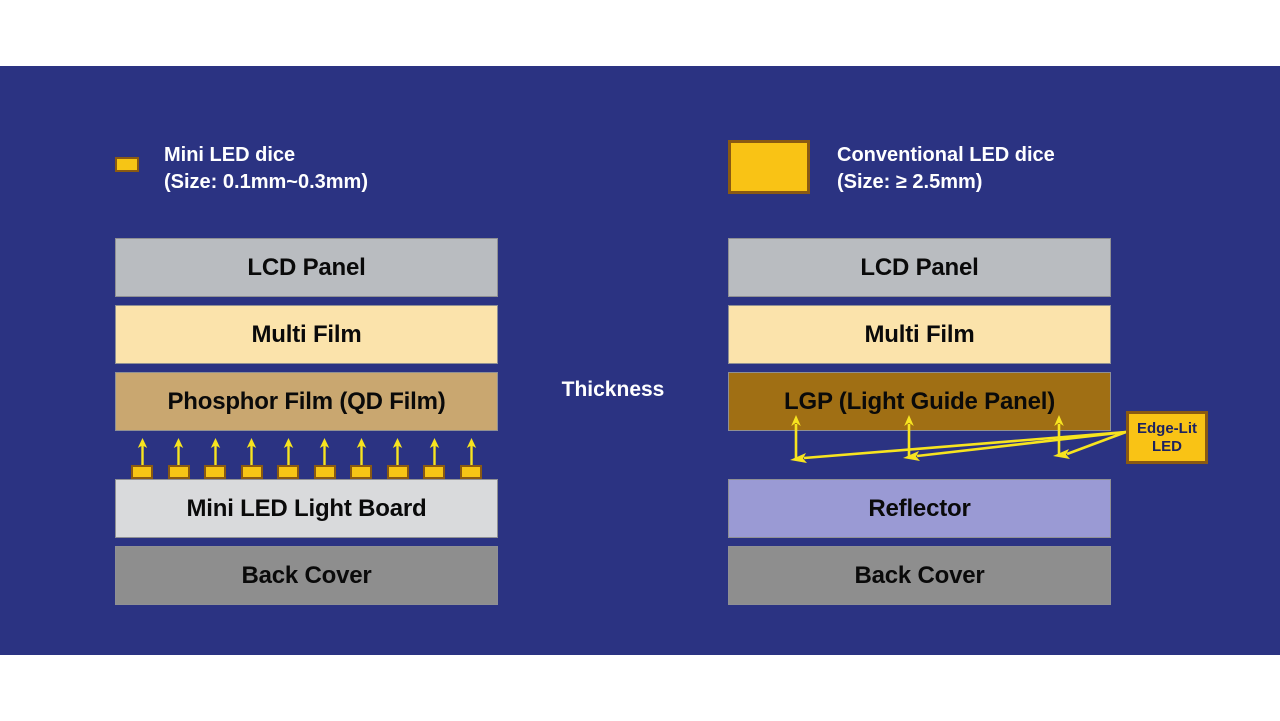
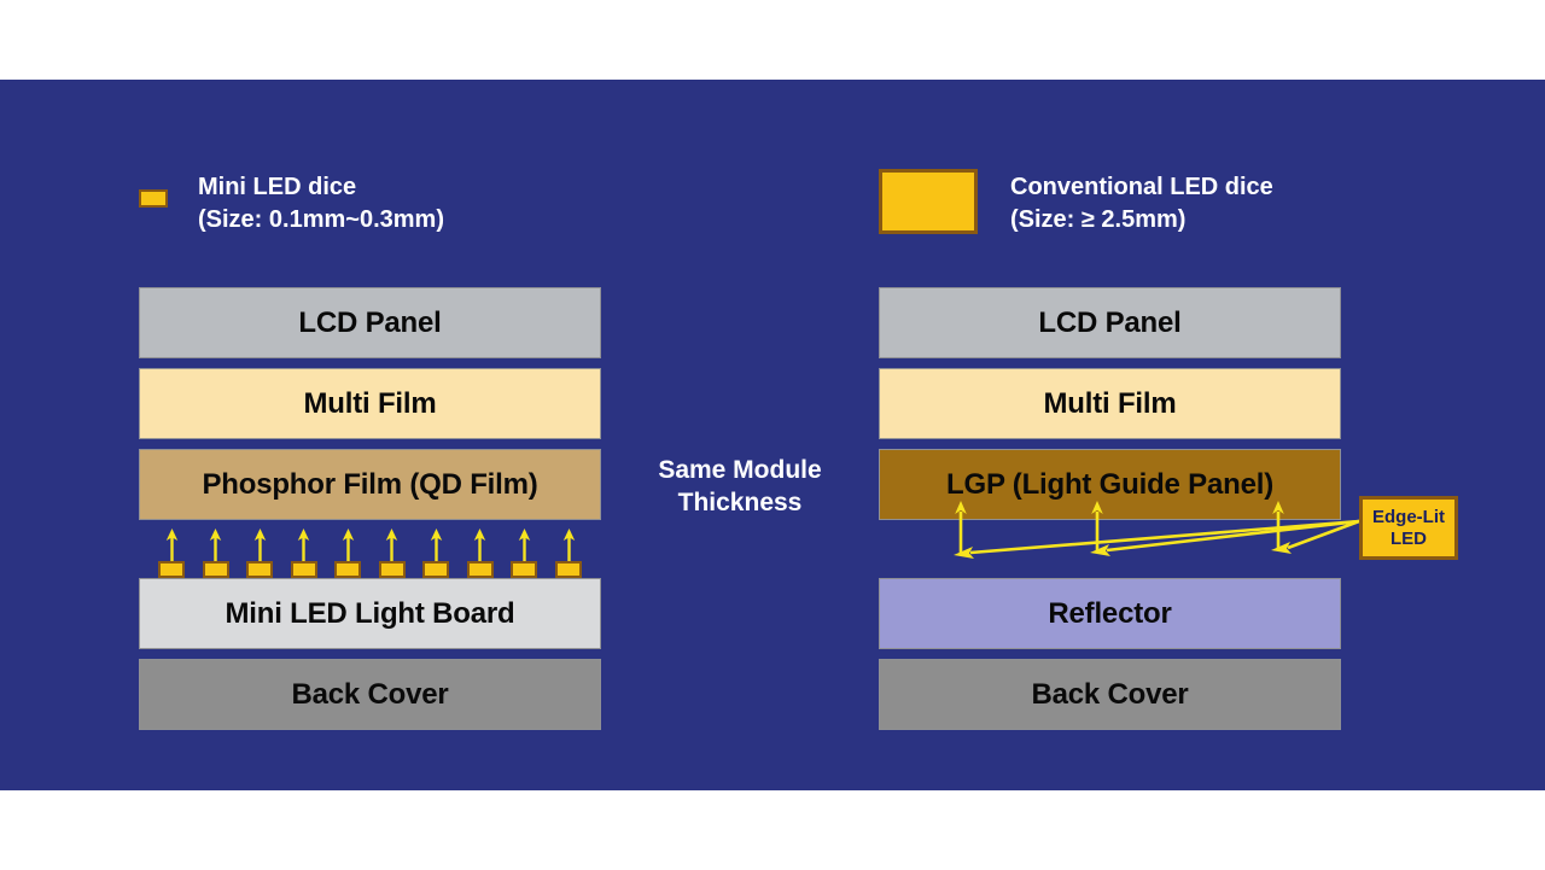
  Mini LED dice
  (Size: 0.1mm~0.3mm)
  Conventional LED dice
  (Size: ≥ 2.5mm)
  LCD Panel
  Multi Film
  Phosphor Film (QD Film)
  Mini LED Light Board
  Back Cover
  LCD Panel
  Multi Film
  LGP (Light Guide Panel)
  Reflector
  Back Cover
+ Same Module
  Thickness
  Edge-Lit
  LED
